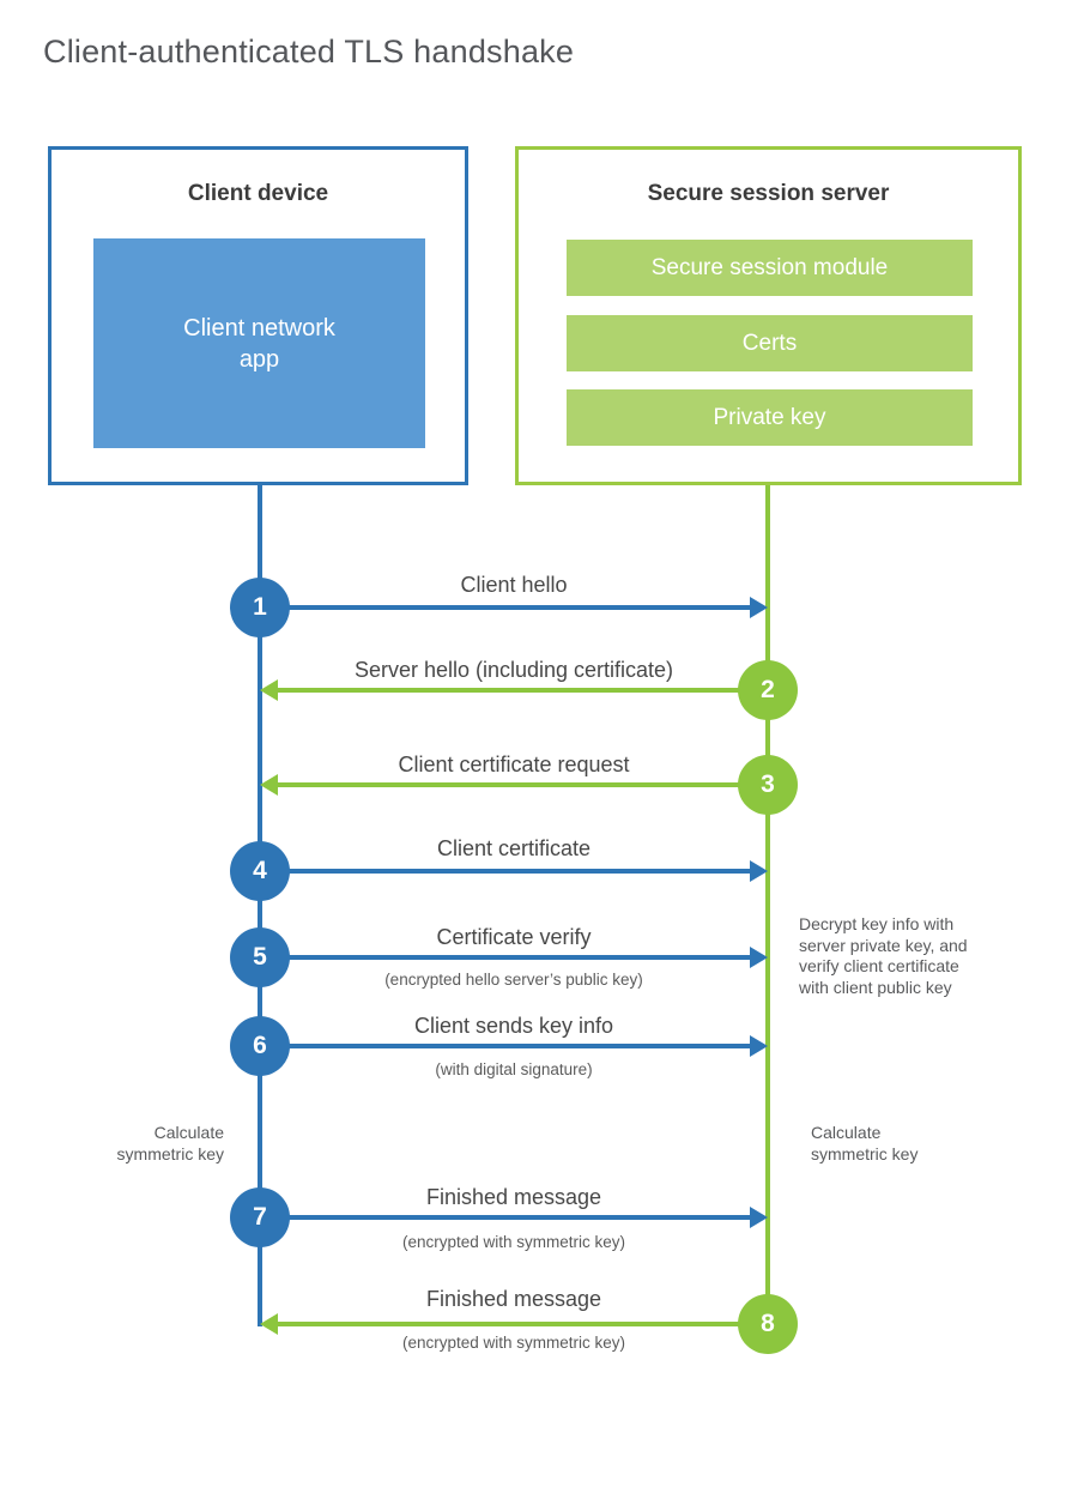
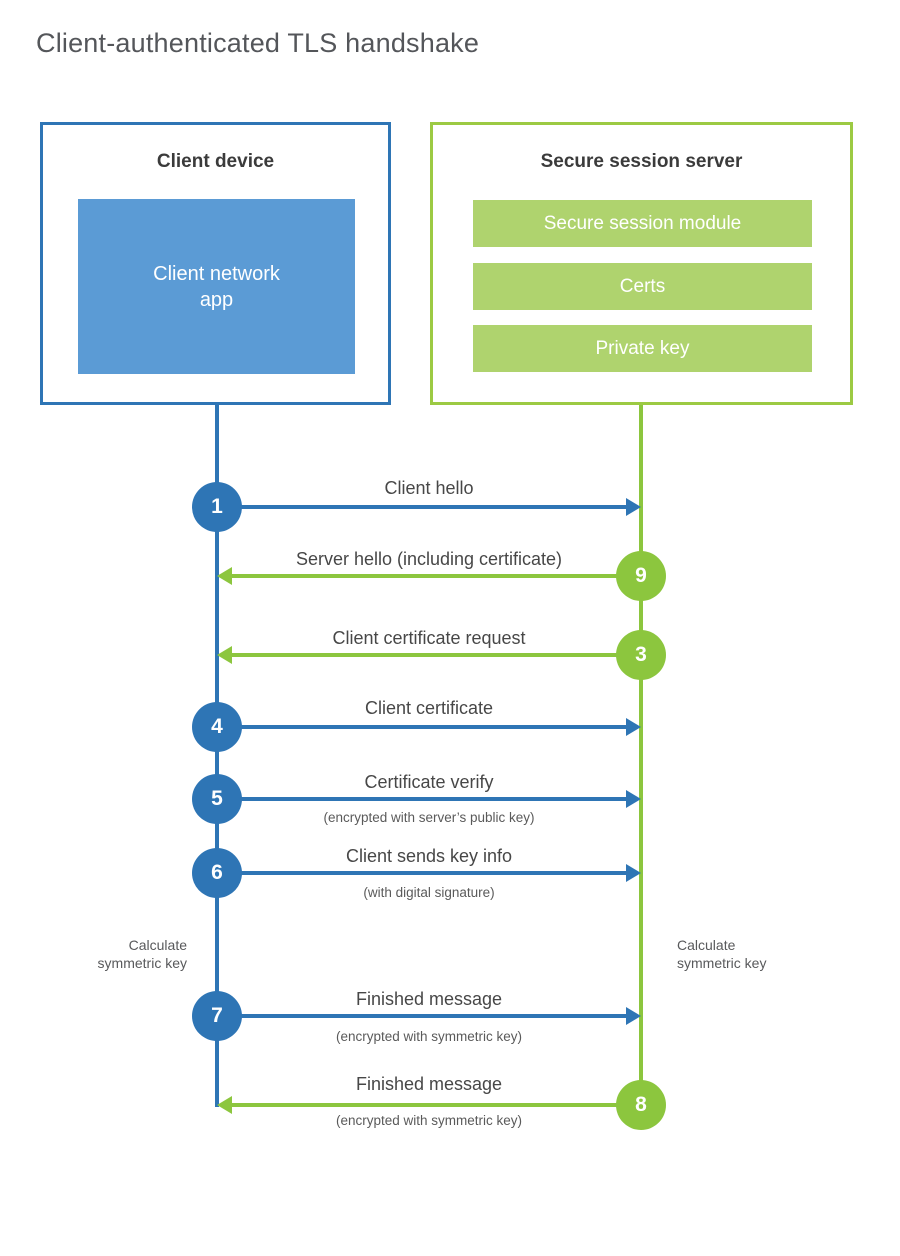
  Client-authenticated TLS handshake
  Client device
  Client network
  app
  Secure session server
  Secure session module
  Certs
  Private key
  Client hello
  1
  Server hello (including certificate)
- 2
+ 9
  Client certificate request
  3
  Client certificate
  4
  Certificate verify
  5
- (encrypted hello server’s public key)
+ (encrypted with server’s public key)
  Client sends key info
  6
  (with digital signature)
- Decrypt key info with
- server private key, and
- verify client certificate
- with client public key
  Calculate
  symmetric key
  Calculate
  symmetric key
  Finished message
  7
  (encrypted with symmetric key)
  Finished message
  8
  (encrypted with symmetric key)
